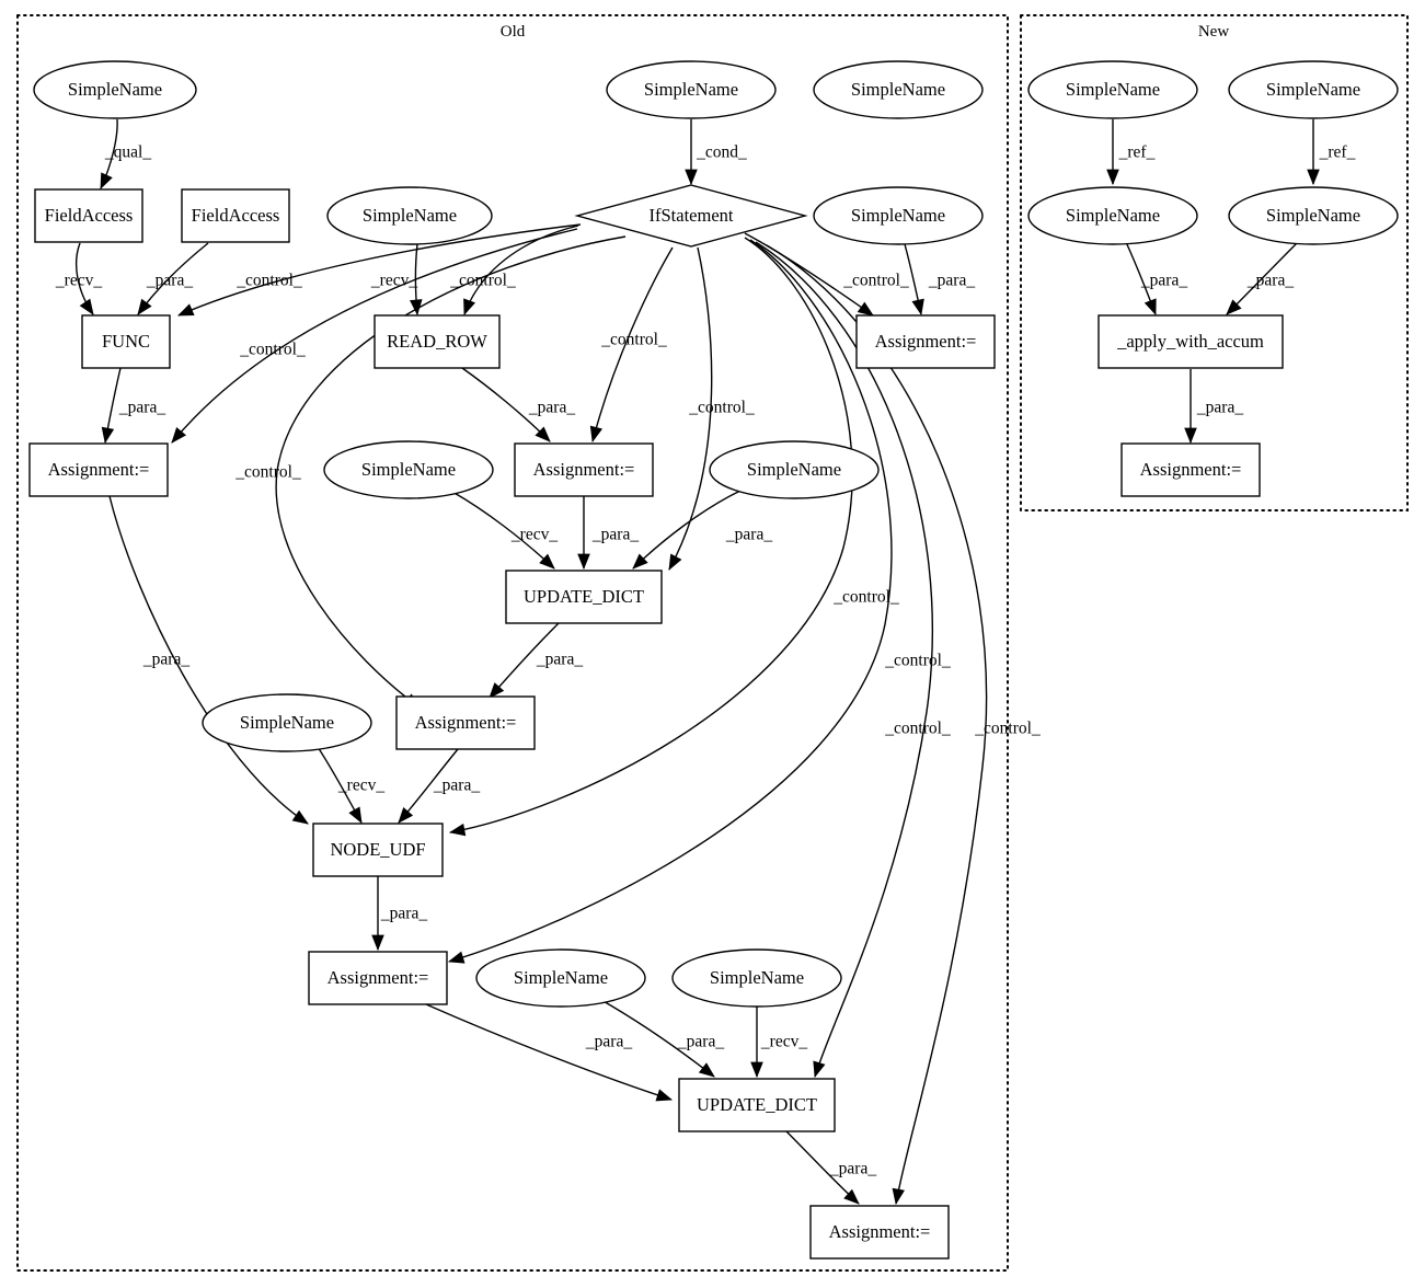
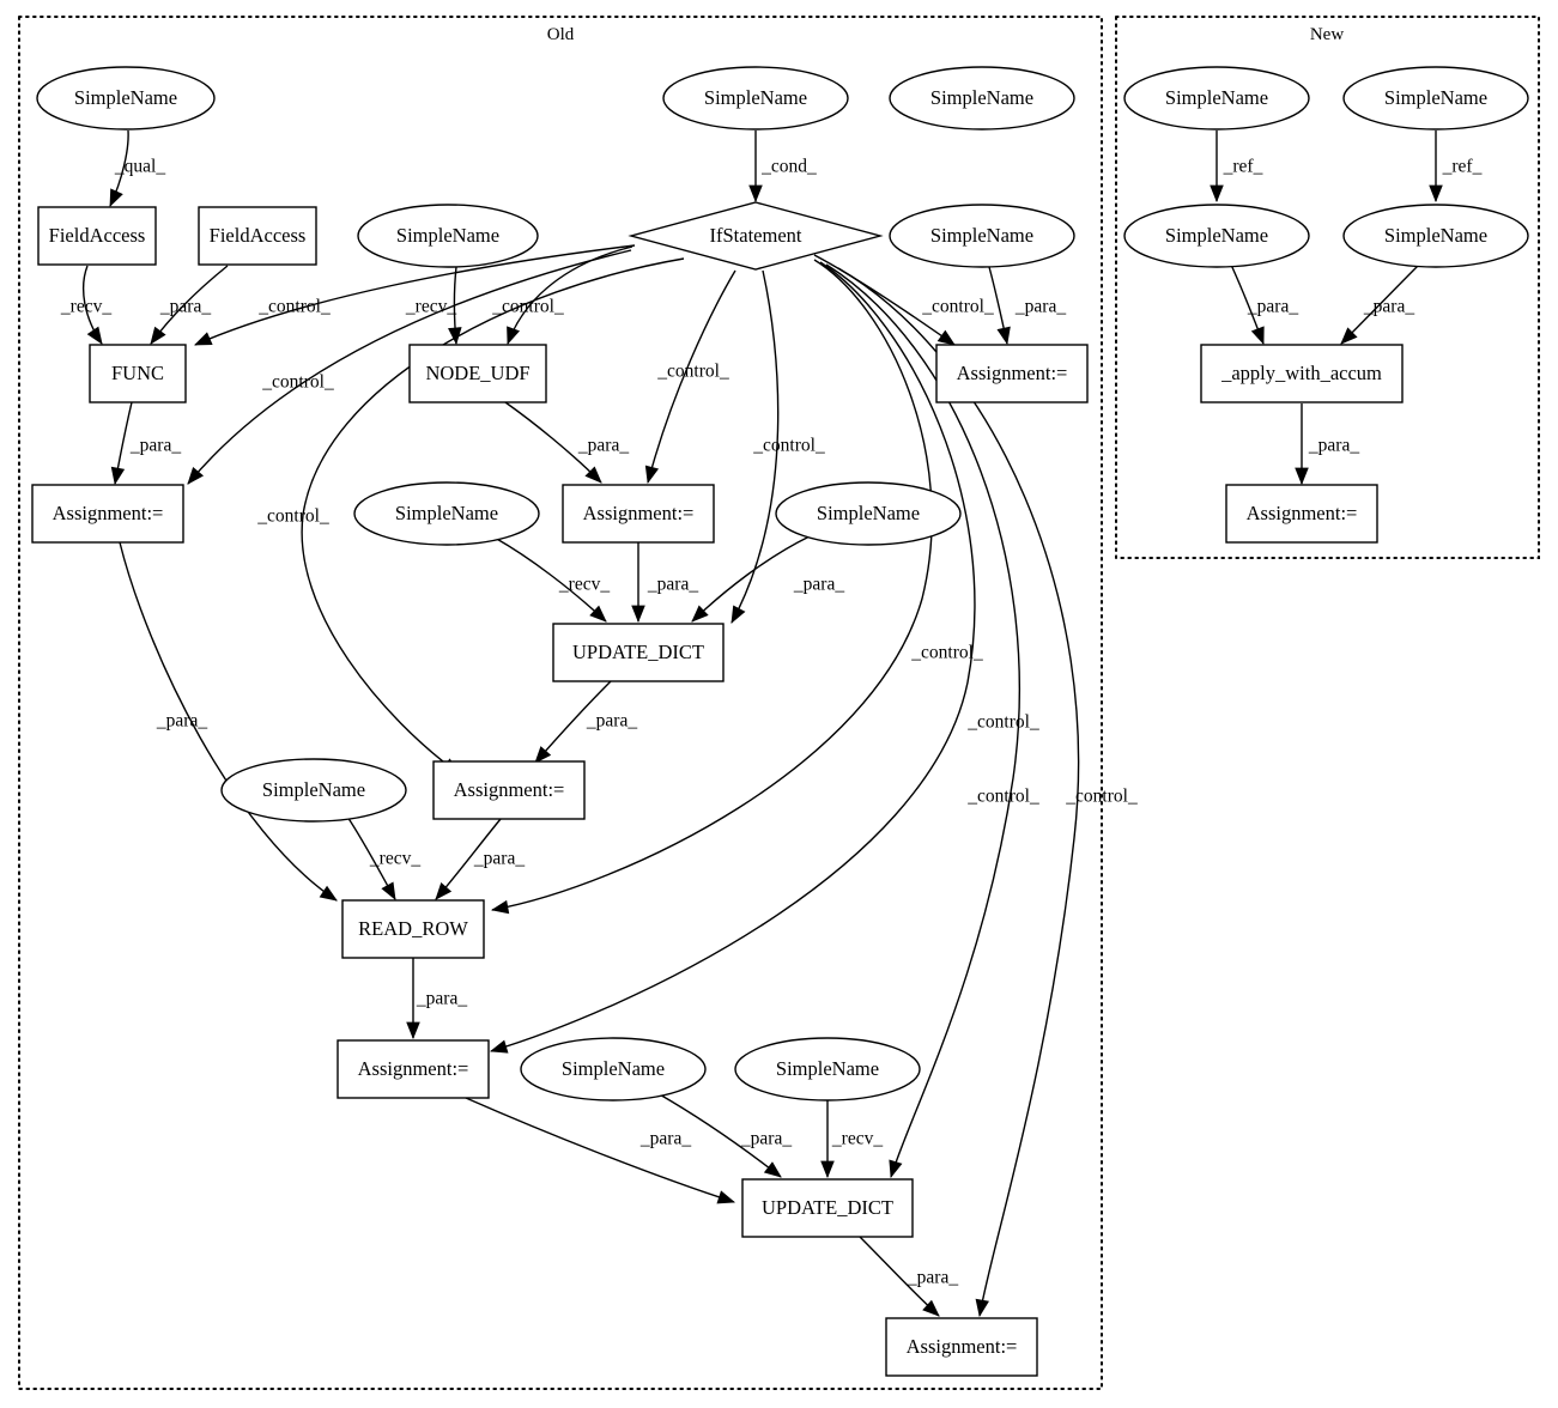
  Old
  New
  _qual_
  _cond_
  _recv_
  _para_
  _control_
  _recv
  _control_
  _control_
  _para_
  _para_
  _control_
  _para_
  _control_
  _control_
  _recv_
  _para_
  _para_
  _control_
  _para_
  _para_
  _recv_
  _para_
  _control_
  _para_
  _control_
  _para_
  _para_
  _recv_
  _control_
  _para_
  _control_
  _ref_
  _ref_
  _para_
  _para_
  _para_
  SimpleName
  SimpleName
  SimpleName
  FieldAccess
  FieldAccess
  SimpleName
  IfStatement
  SimpleName
  FUNC
- READ_ROW
+ NODE_UDF
  Assignment:=
  Assignment:=
  SimpleName
  Assignment:=
  SimpleName
  UPDATE_DICT
  SimpleName
  Assignment:=
- NODE_UDF
+ READ_ROW
  Assignment:=
  SimpleName
  SimpleName
  UPDATE_DICT
  Assignment:=
  SimpleName
  SimpleName
  SimpleName
  SimpleName
  _apply_with_accum
  Assignment:=
